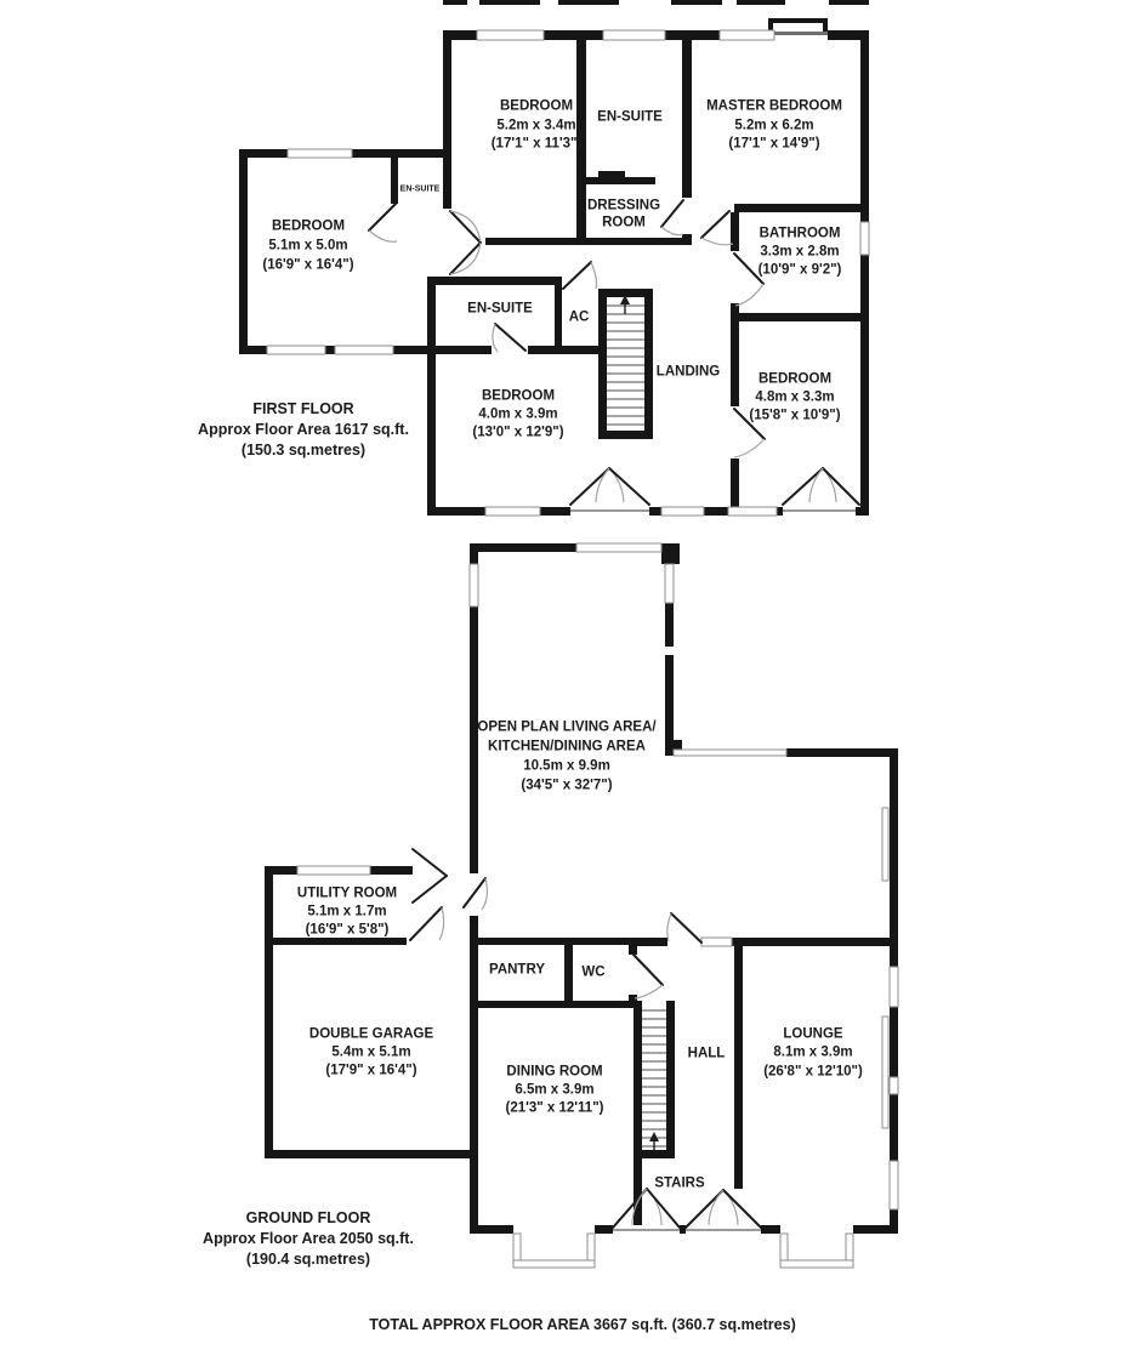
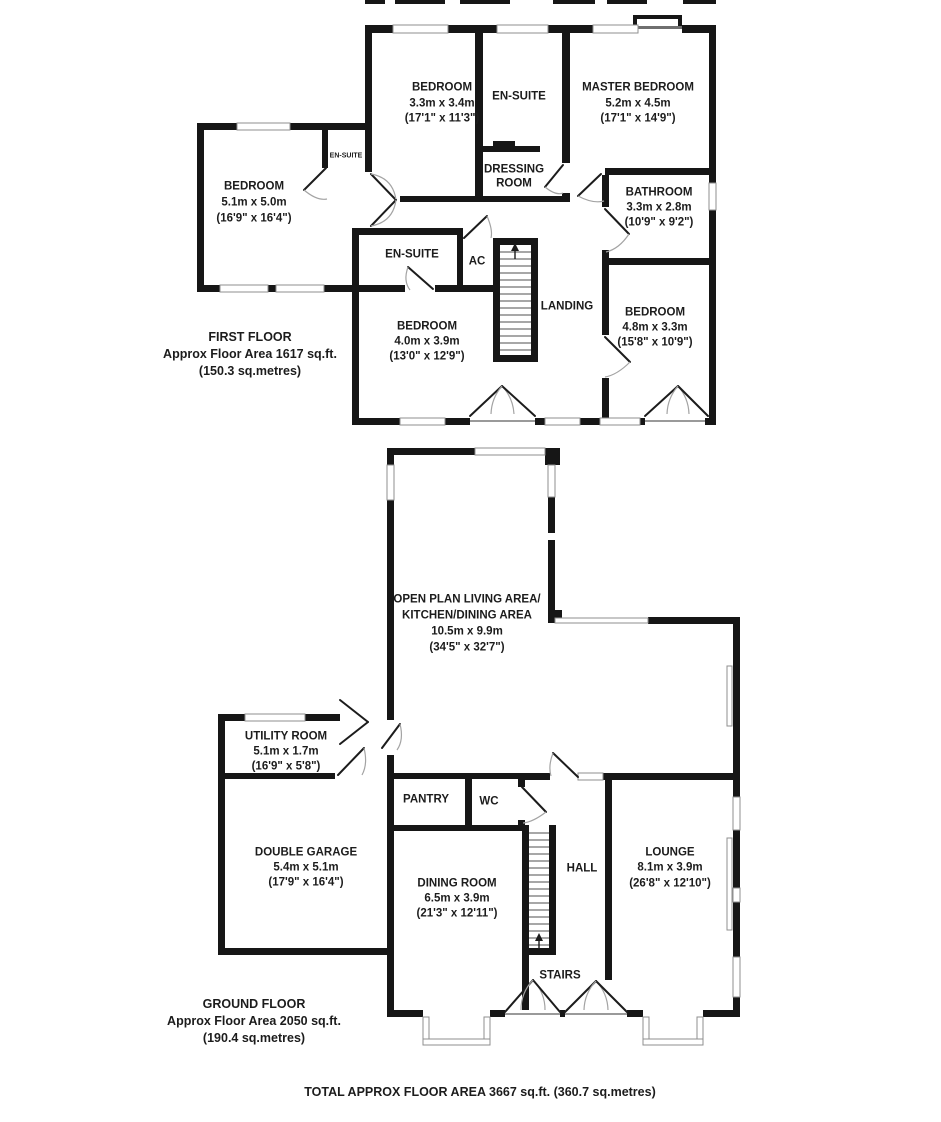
  BEDROOM
- 5.2m x 3.4m
+ 3.3m x 3.4m
  (17'1" x 11'3")
  EN-SUITE
  MASTER BEDROOM
- 5.2m x 6.2m
+ 5.2m x 4.5m
  (17'1" x 14'9")
  DRESSING
  ROOM
  BATHROOM
  3.3m x 2.8m
  (10'9" x 9'2")
  BEDROOM
  5.1m x 5.0m
  (16'9" x 16'4")
  EN-SUITE
  AC
  BEDROOM
  4.0m x 3.9m
  (13'0" x 12'9")
  LANDING
  BEDROOM
  4.8m x 3.3m
  (15'8" x 10'9")
  FIRST FLOOR
  Approx Floor Area 1617 sq.ft.
  (150.3 sq.metres)
  OPEN PLAN LIVING AREA/
  KITCHEN/DINING AREA
  10.5m x 9.9m
  (34'5" x 32'7")
  UTILITY ROOM
  5.1m x 1.7m
  (16'9" x 5'8")
  DOUBLE GARAGE
  5.4m x 5.1m
  (17'9" x 16'4")
  PANTRY
  WC
  DINING ROOM
  6.5m x 3.9m
  (21'3" x 12'11")
  HALL
  STAIRS
  LOUNGE
  8.1m x 3.9m
  (26'8" x 12'10")
  GROUND FLOOR
  Approx Floor Area 2050 sq.ft.
  (190.4 sq.metres)
  TOTAL APPROX FLOOR AREA 3667 sq.ft. (360.7 sq.metres)
